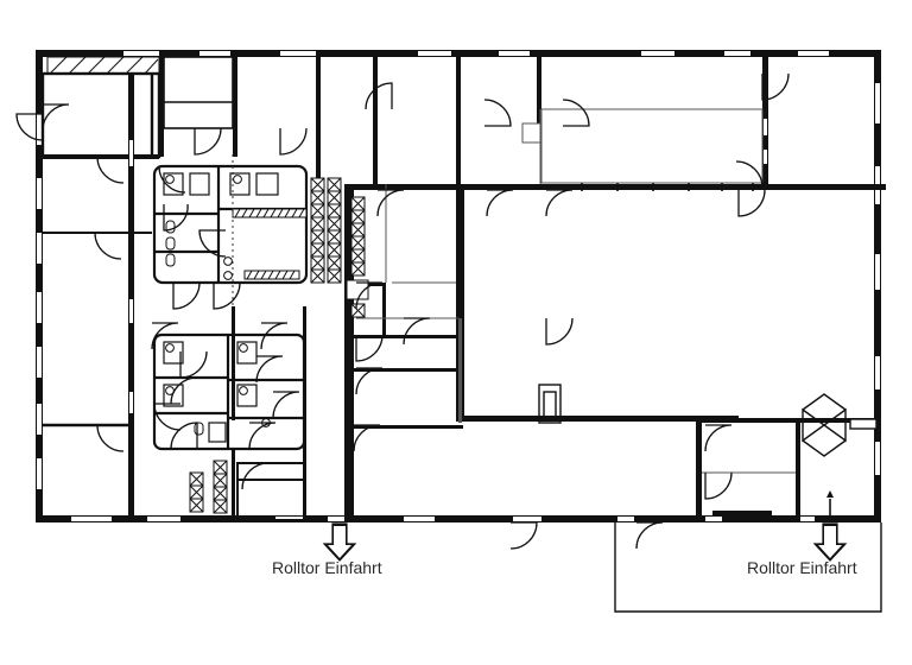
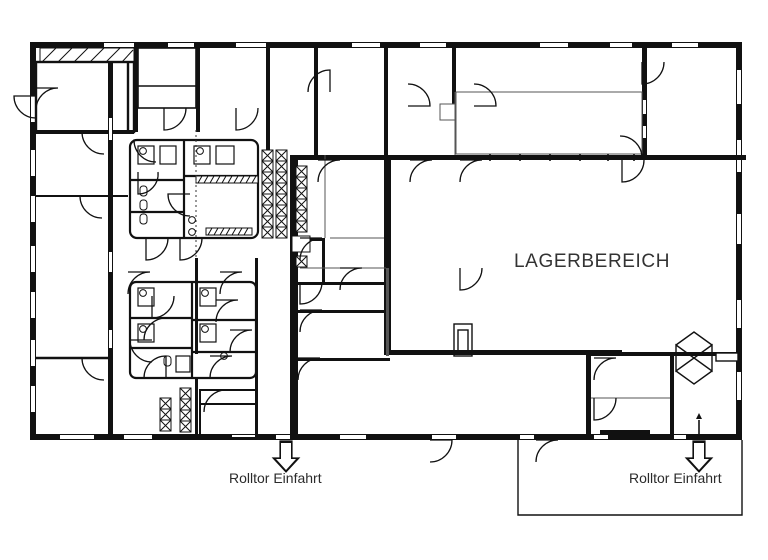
+ LAGERBEREICH
  Rolltor Einfahrt
  Rolltor Einfahrt
